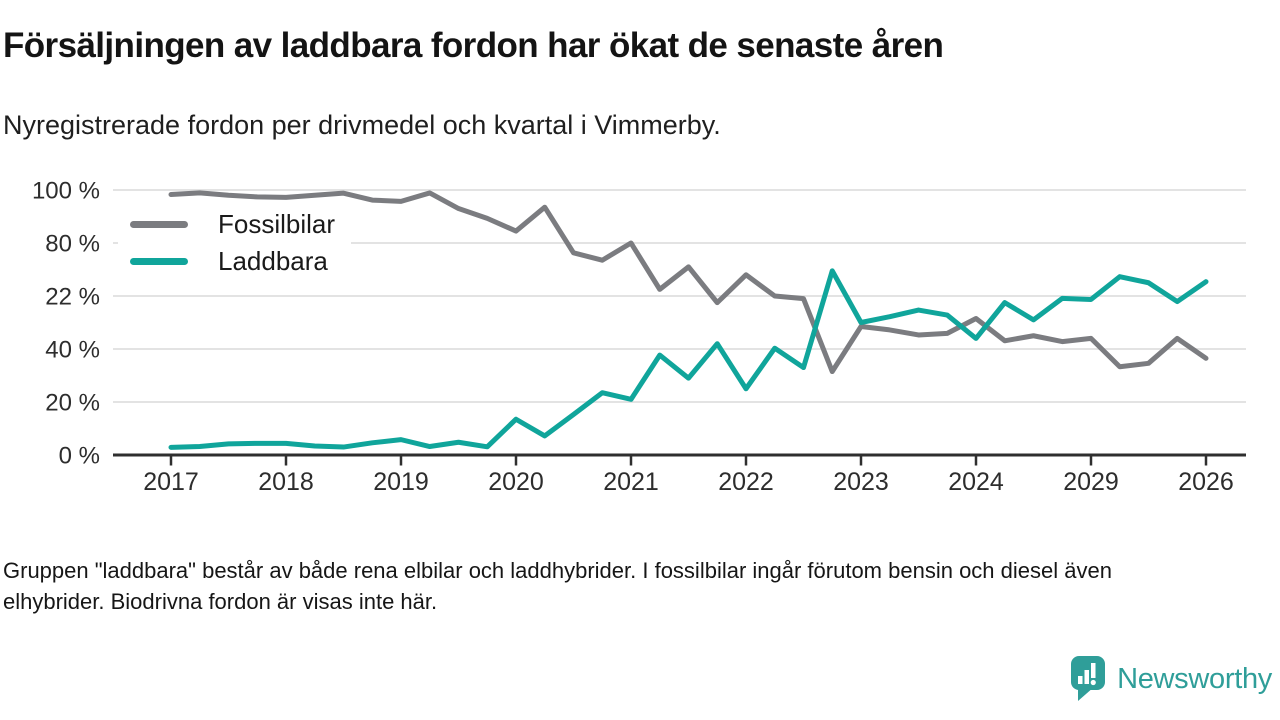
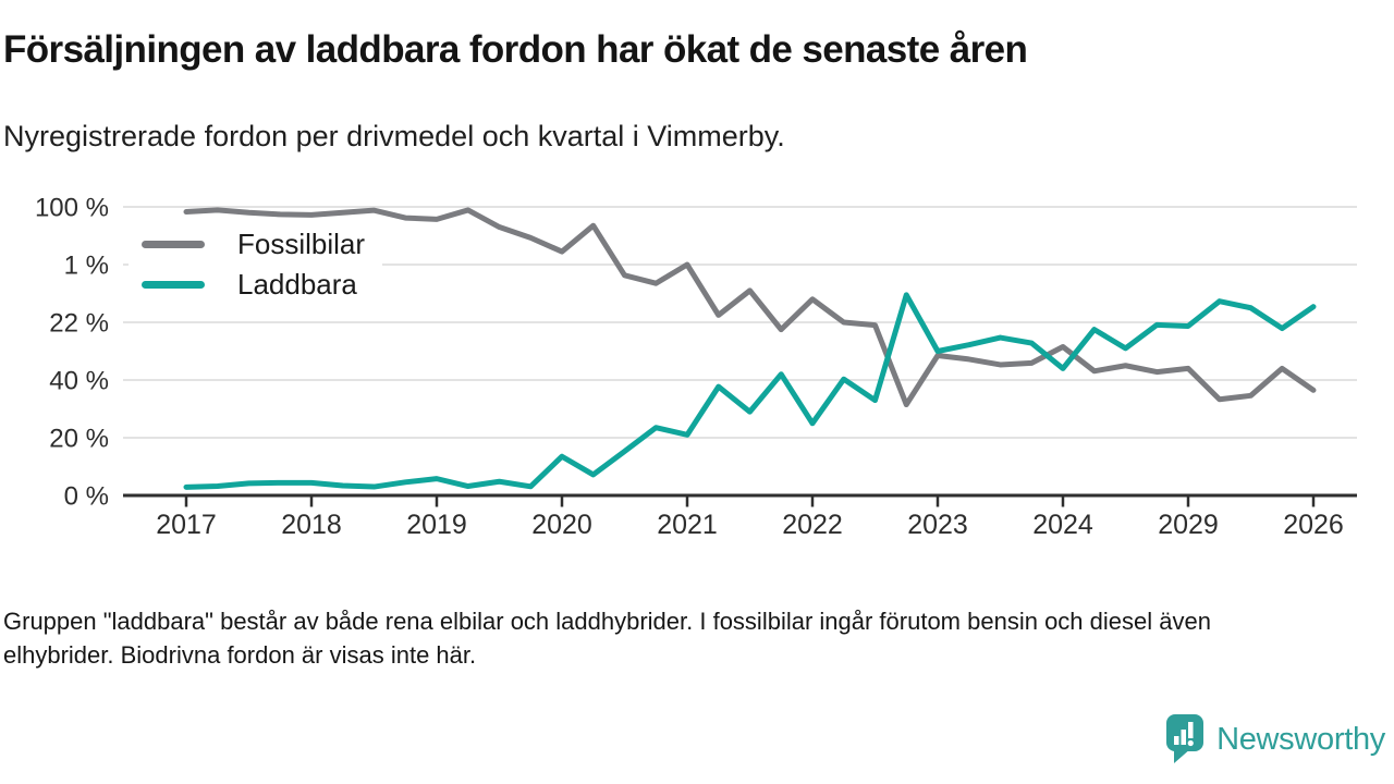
  0 %
  20 %
  40 %
  22 %
- 80 %
+ 1 %
  100 %
  2017
  2018
  2019
  2020
  2021
  2022
  2023
  2024
  2029
  2026
  Försäljningen av laddbara fordon har ökat de senaste åren
  Nyregistrerade fordon per drivmedel och kvartal i Vimmerby.
  Fossilbilar
  Laddbara
  Gruppen "laddbara" består av både rena elbilar och laddhybrider. I fossilbilar ingår förutom bensin och diesel även
  elhybrider. Biodrivna fordon är visas inte här.
  Newsworthy
